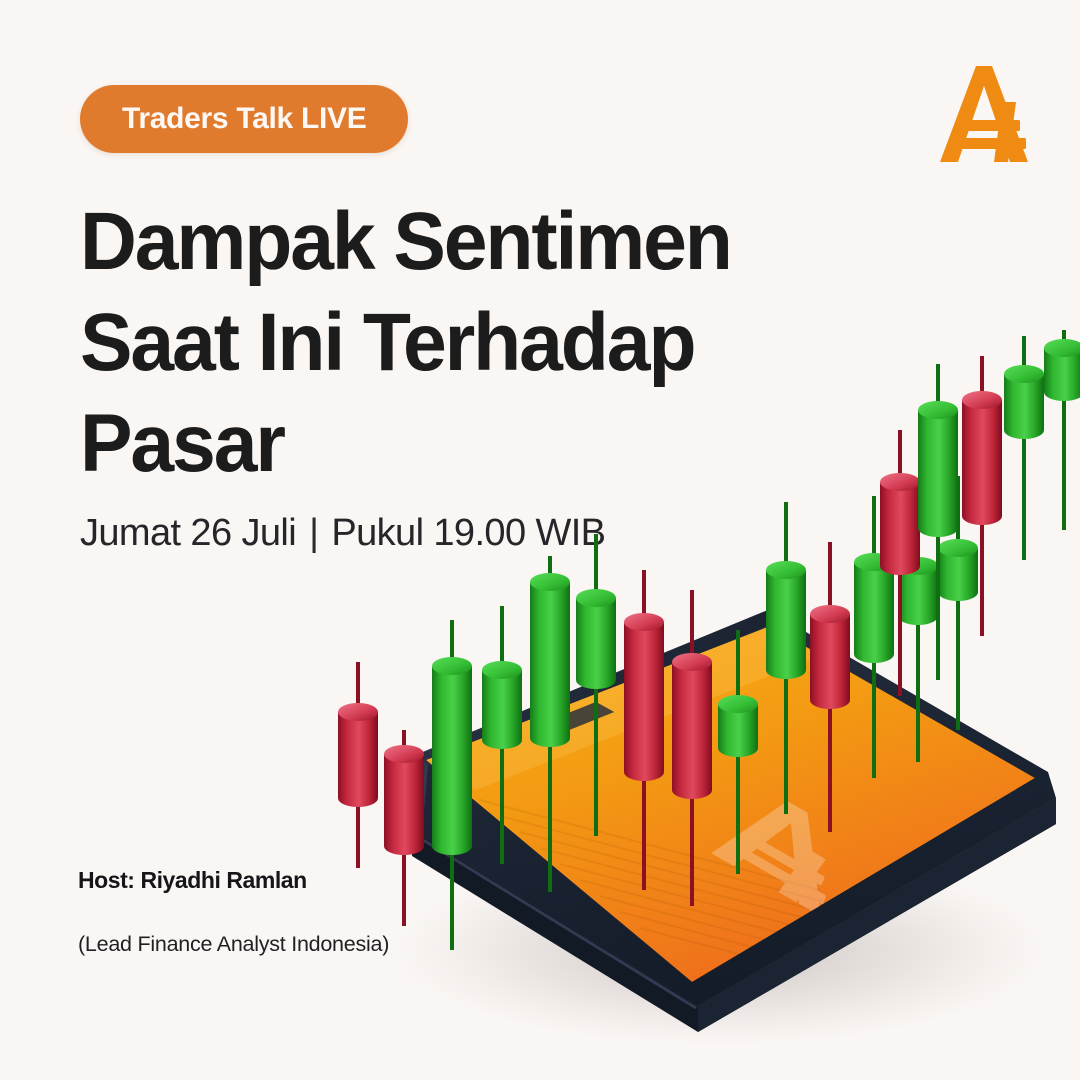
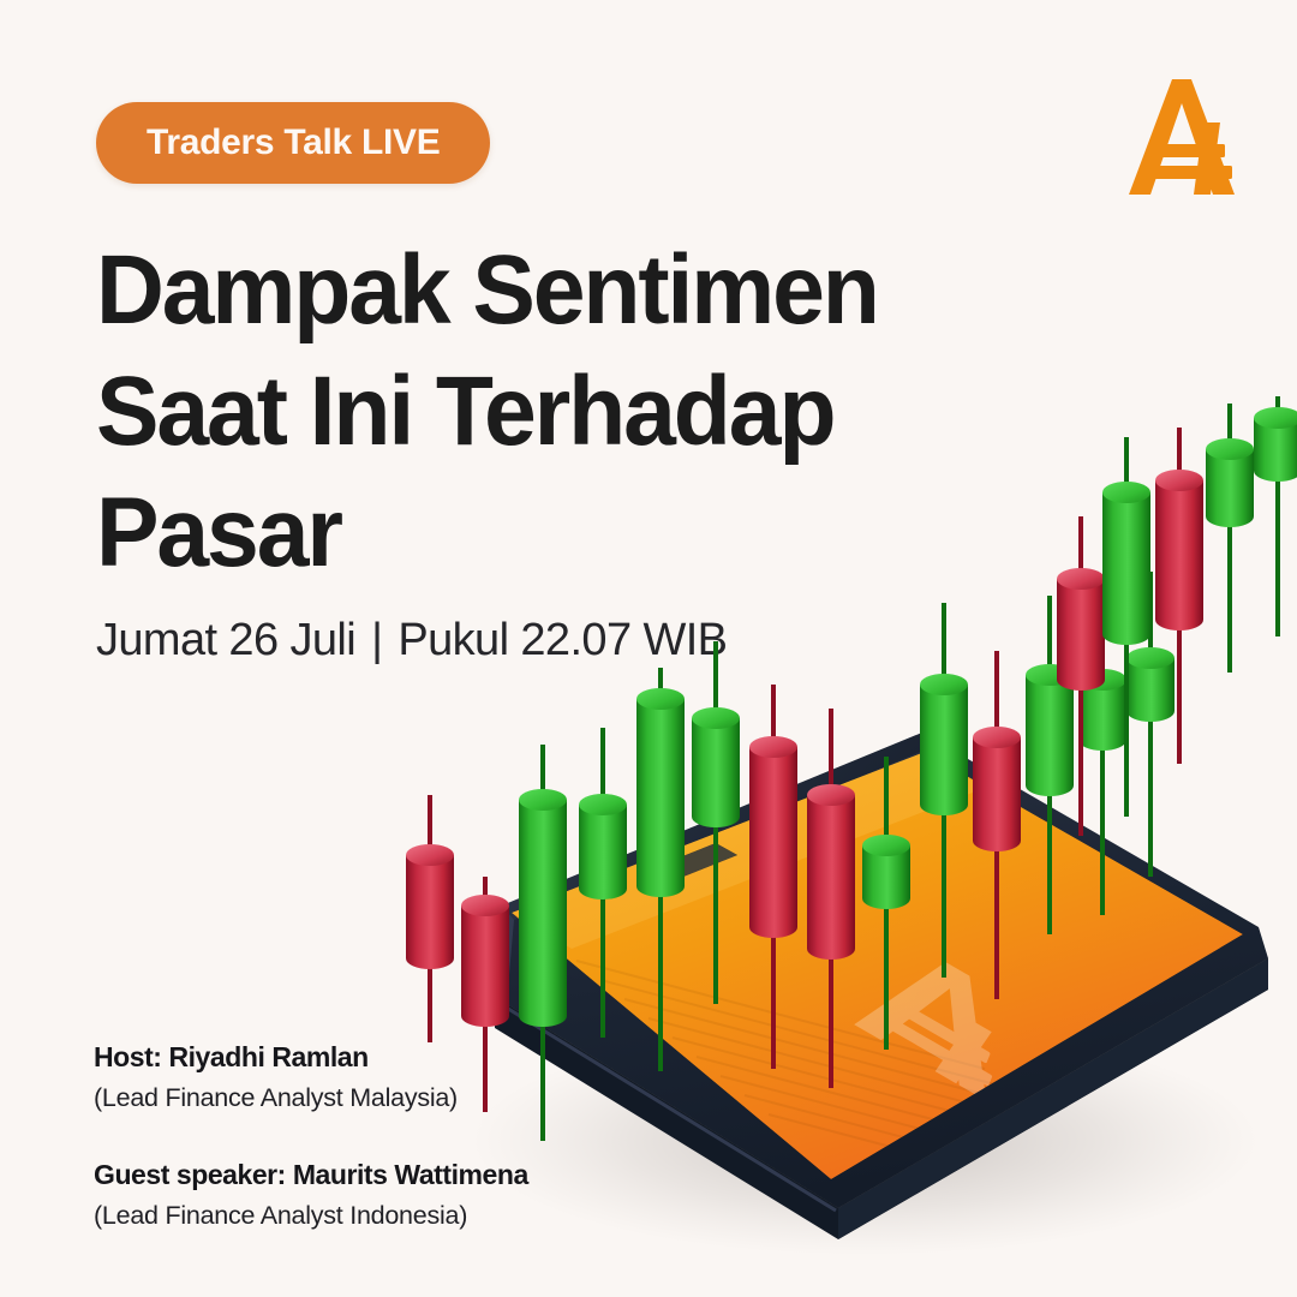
  Traders Talk LIVE
  Dampak Sentimen
  Saat Ini Terhadap
  Pasar
  Jumat 26 Juli
  |
- Pukul 19.00 WIB
+ Pukul 22.07 WIB
  Host: Riyadhi Ramlan
+ (Lead Finance Analyst Malaysia)
+ Guest speaker: Maurits Wattimena
  (Lead Finance Analyst Indonesia)
